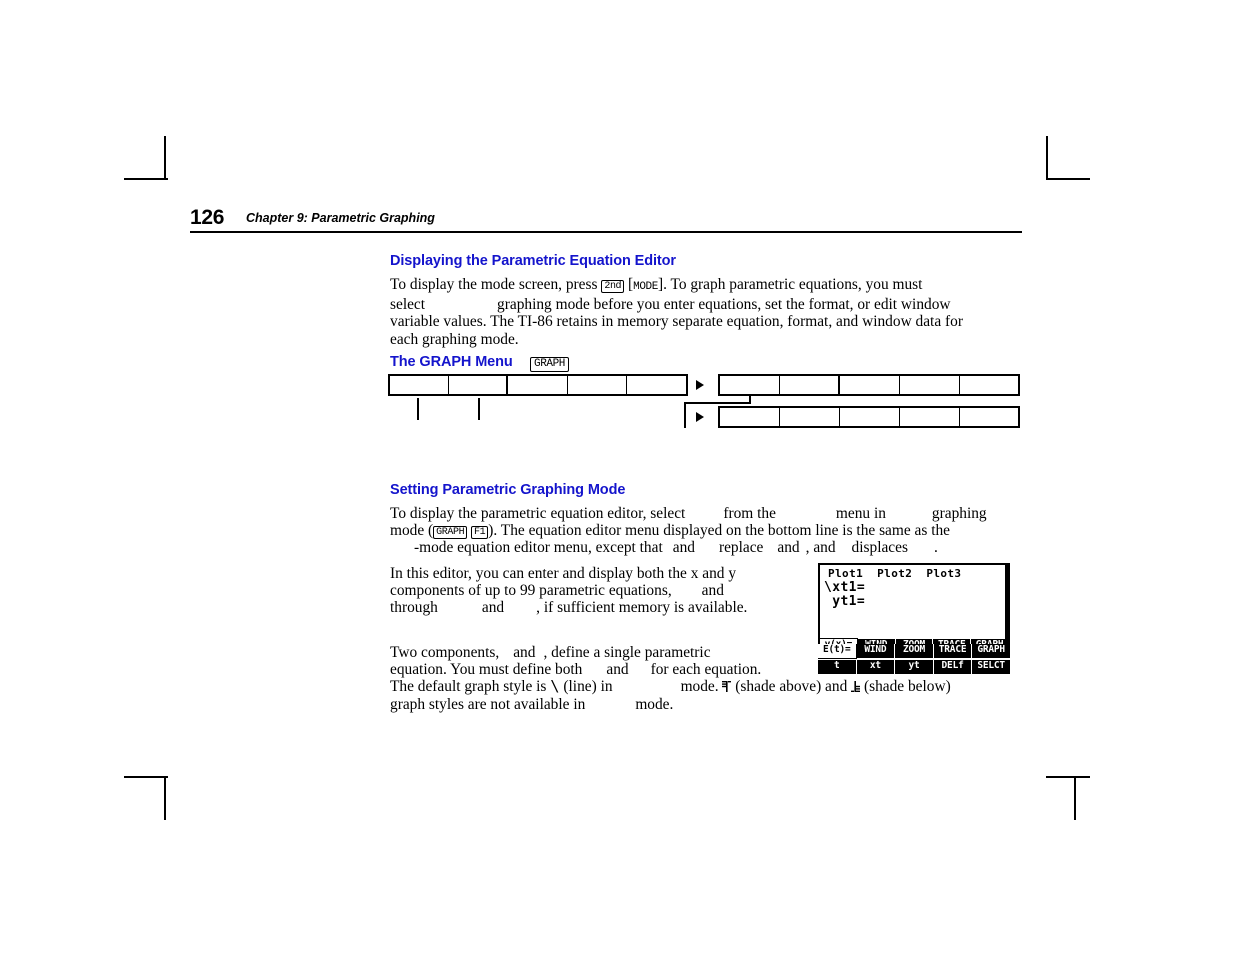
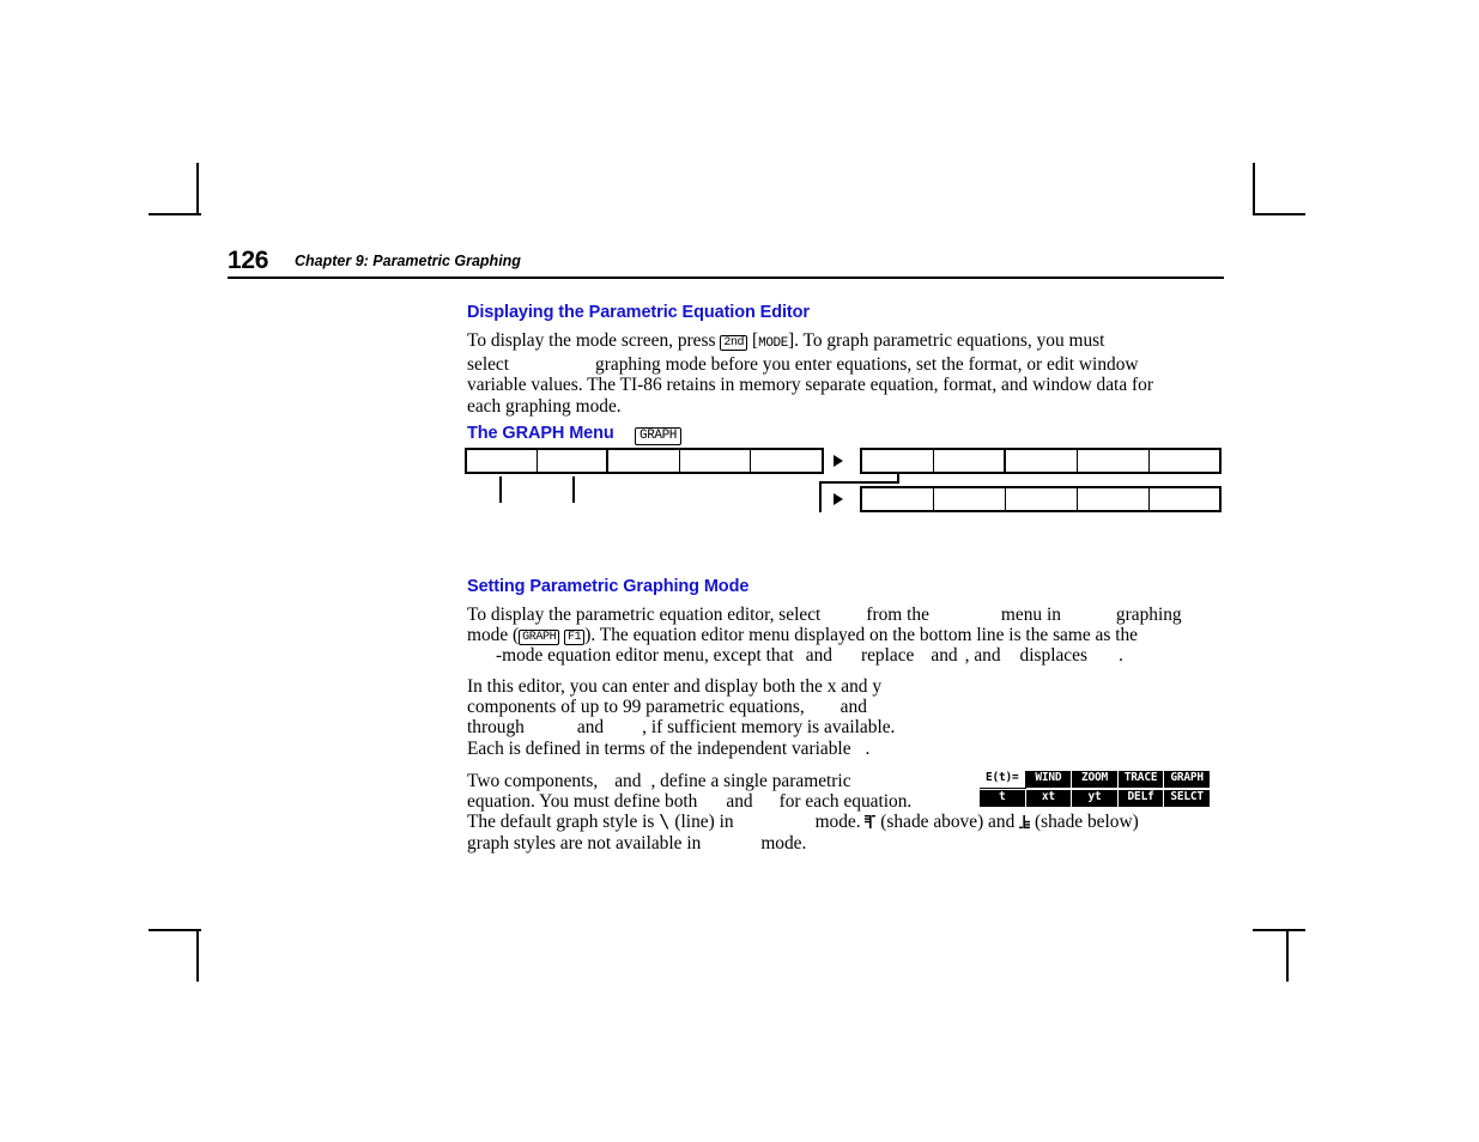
  126
  Chapter 9: Parametric Graphing
  Displaying the Parametric Equation Editor
  To display the mode screen, press 2nd [MODE]. To graph parametric equations, you must
  select graphing mode before you enter equations, set the format, or edit window variable values. The TI-86 retains in memory separate equation, format, and window data for each graphing mode.
  The GRAPH Menu
  GRAPH
  Setting Parametric Graphing Mode
  To display the parametric equation editor, select from the menu in graphing
  mode ( GRAPH F1 ). The equation editor menu displayed on the bottom line is the same as the
  -mode equation editor menu, except that and replace and , and displaces .
  In this editor, you can enter and display both the x and y
  components of up to 99 parametric equations, and
  through and , if sufficient memory is available.
+ Each is defined in terms of the independent variable .
  Two components, and , define a single parametric
  equation. You must define both and for each equation.
  The default graph style is \ (line) in mode. (shade above) and (shade below)
  graph styles are not available in mode.
- Plot1 Plot2 Plot3
- \xt1=
- yt1=
  E(t)=
  WIND
  ZOOM
  TRACE
  GRAPH
  t
  xt
  yt
  DELf
  SELCT
